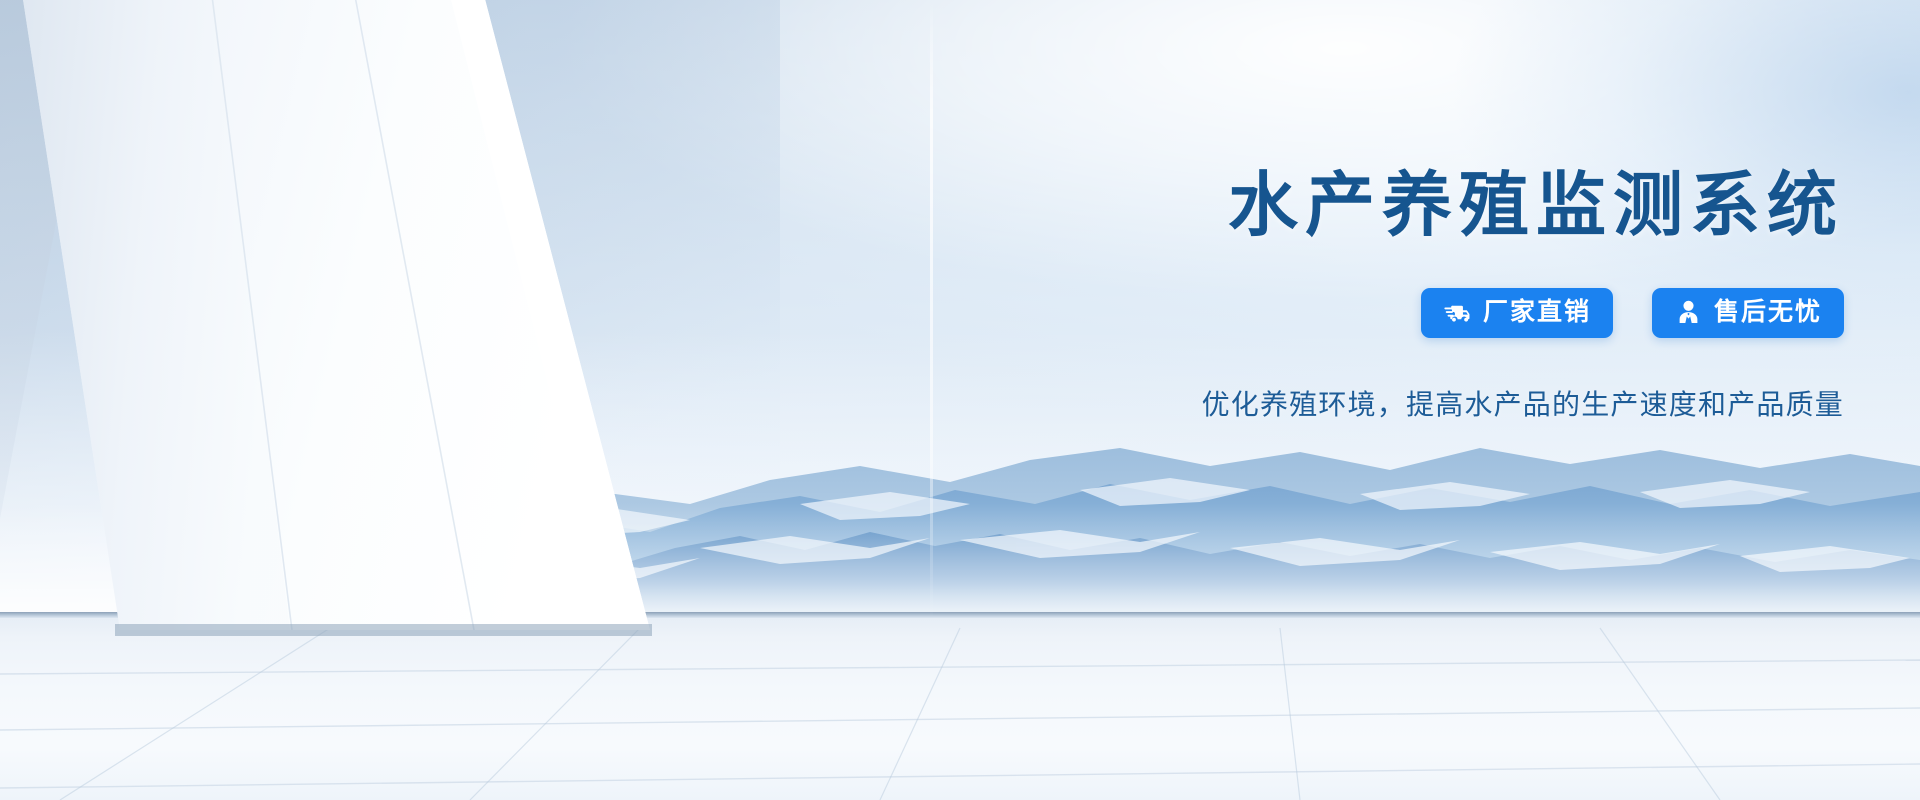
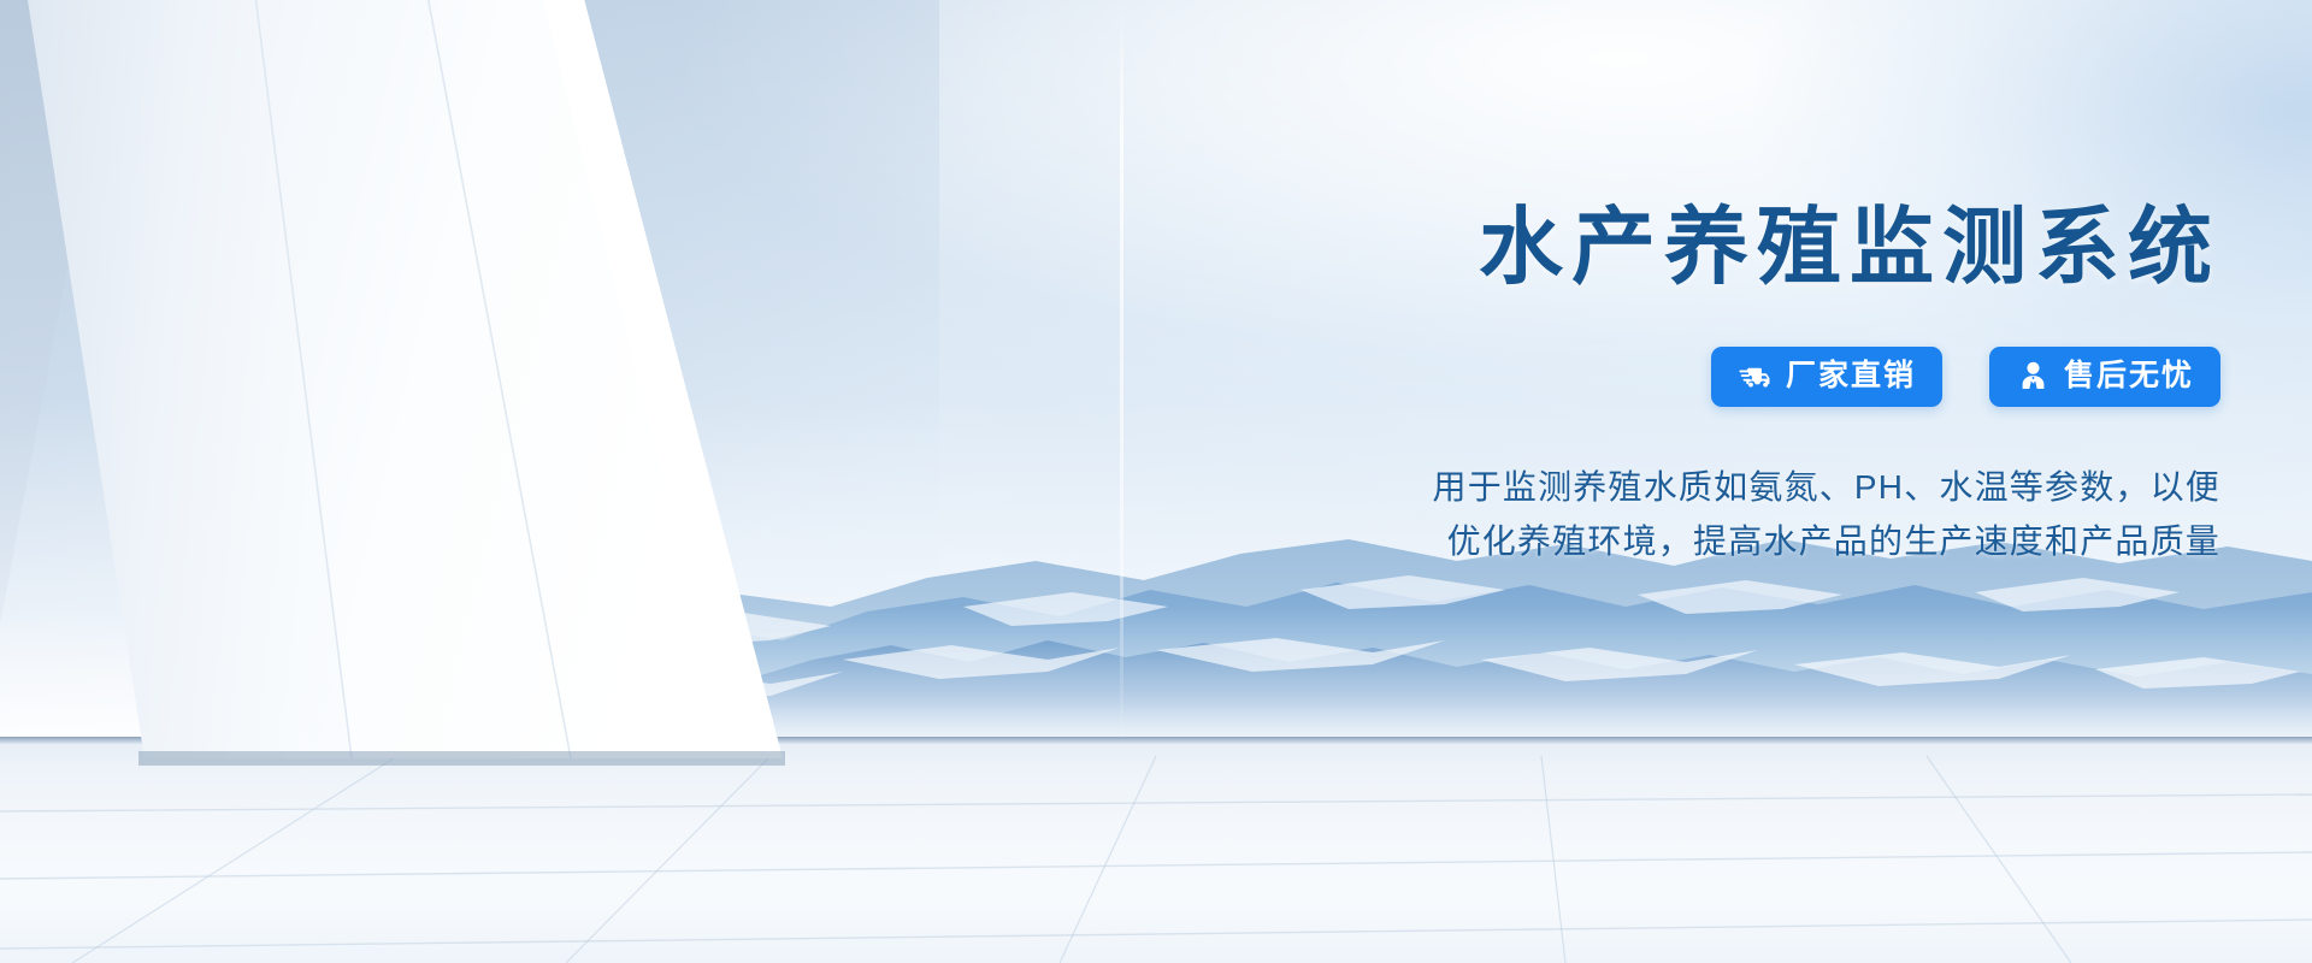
  水产养殖监测系统
  厂家直销
  售后无忧
+ 用于监测养殖水质如氨氮、PH、水温等参数，以便
  优化养殖环境，提高水产品的生产速度和产品质量
